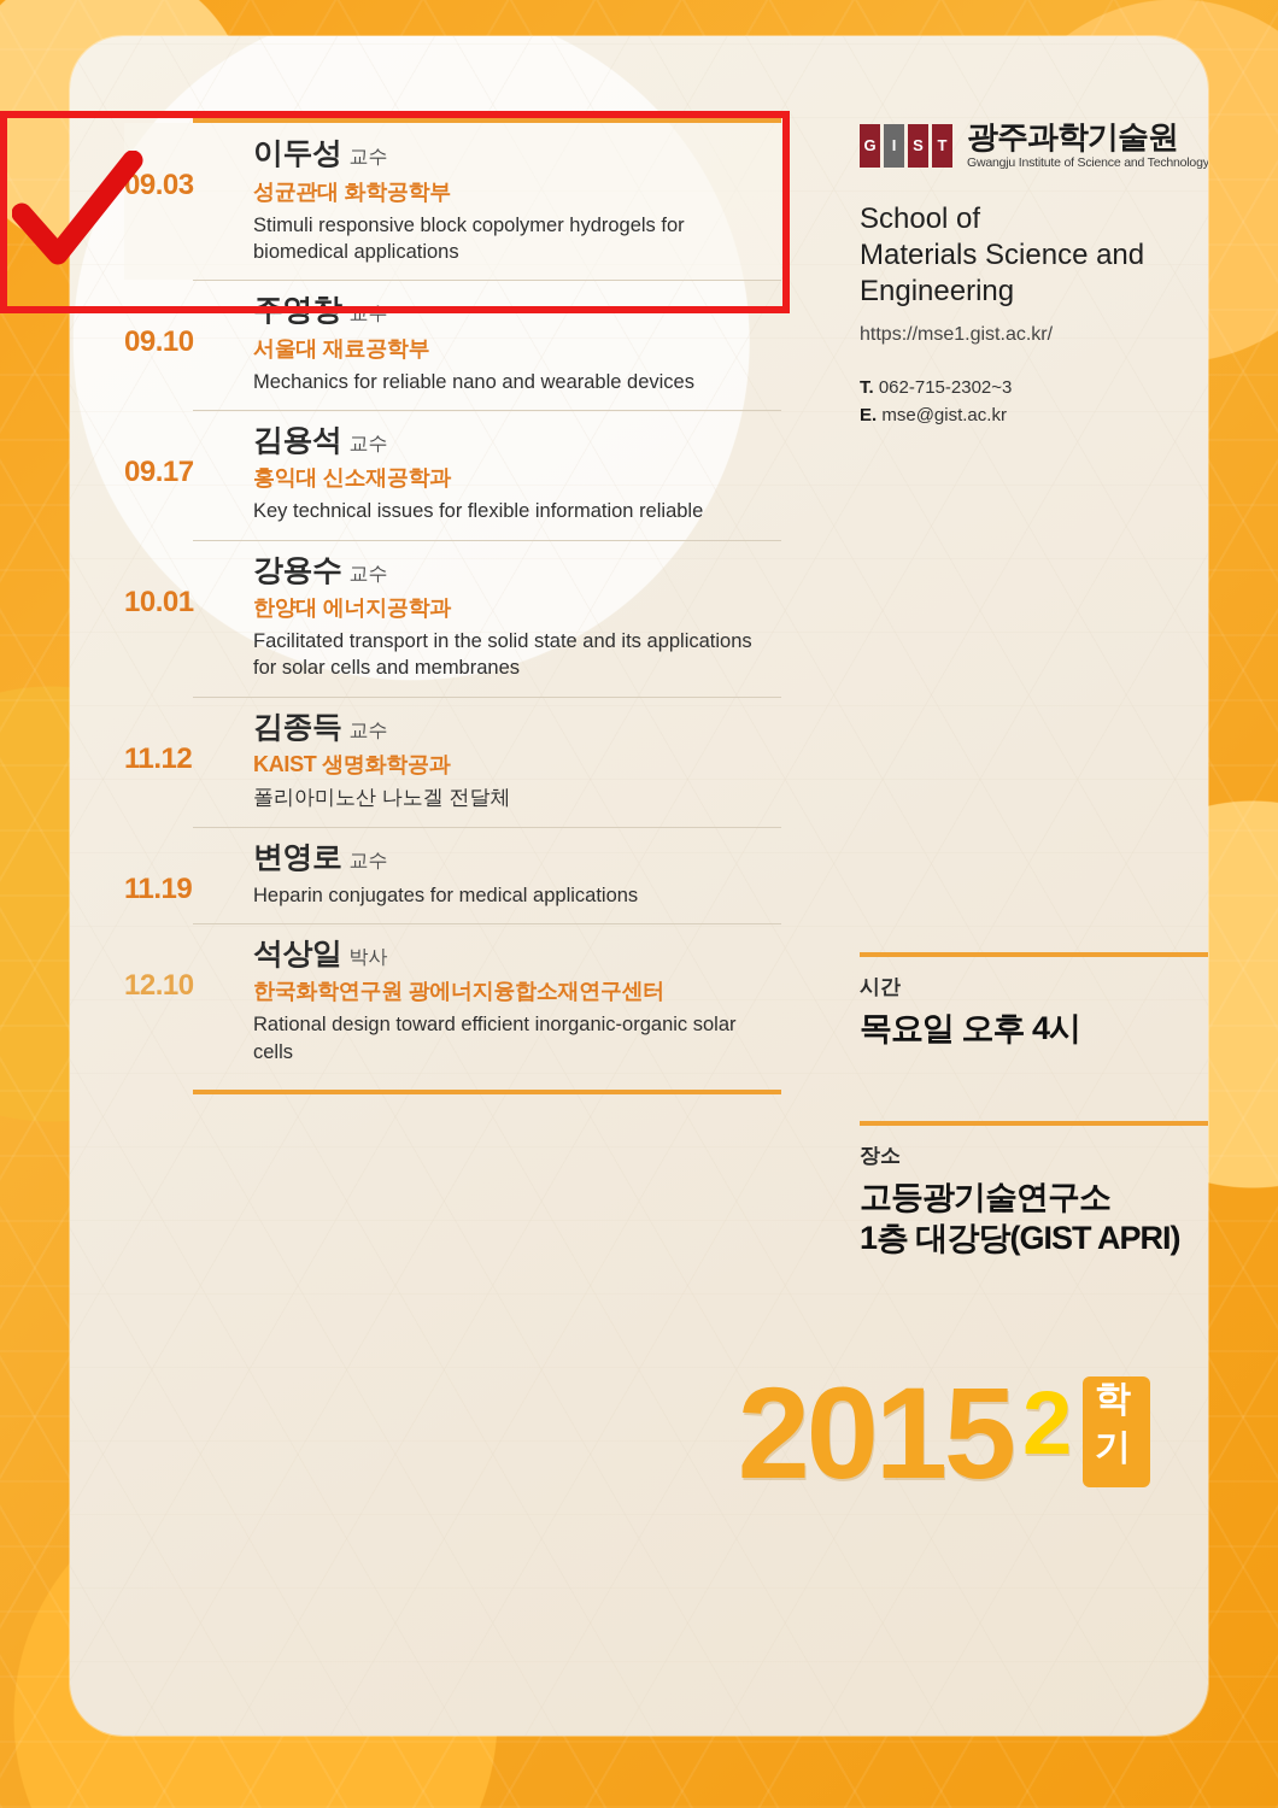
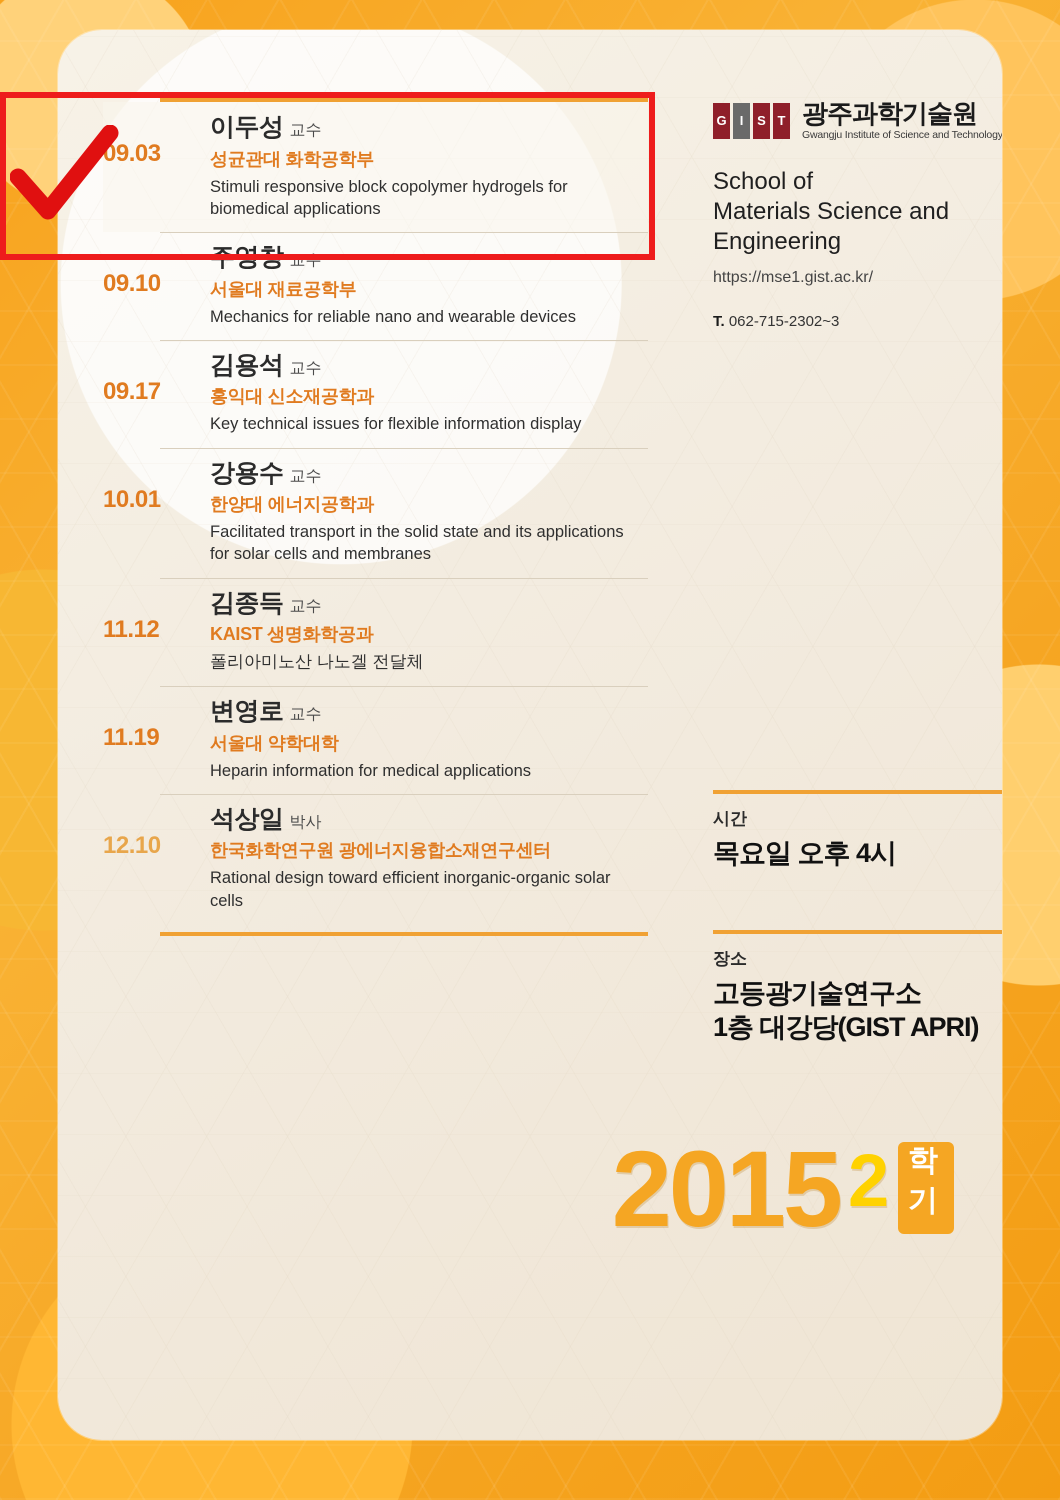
  09.03
  이두성 교수
  성균관대 화학공학부
  Stimuli responsive block copolymer hydrogels for biomedical applications
  09.10
  주영창 교수
  서울대 재료공학부
  Mechanics for reliable nano and wearable devices
  09.17
  김용석 교수
  홍익대 신소재공학과
- Key technical issues for flexible information reliable
+ Key technical issues for flexible information display
  10.01
  강용수 교수
  한양대 에너지공학과
  Facilitated transport in the solid state and its applications for solar cells and membranes
  11.12
  김종득 교수
  KAIST 생명화학공과
  폴리아미노산 나노겔 전달체
  11.19
  변영로 교수
+ 서울대 약학대학
- Heparin conjugates for medical applications
+ Heparin information for medical applications
  12.10
  석상일 박사
  한국화학연구원 광에너지융합소재연구센터
  Rational design toward efficient inorganic-organic solar cells
  G
  I
  S
  T
  광주과학기술원
  Gwangju Institute of Science and Technology
  School of
  Materials Science and
  Engineering
  https://mse1.gist.ac.kr/
  T. 062-715-2302~3
- E. mse@gist.ac.kr
  시간
  목요일 오후 4시
  장소
  고등광기술연구소
  1층 대강당(GIST APRI)
  2015
  2
  학
  기
